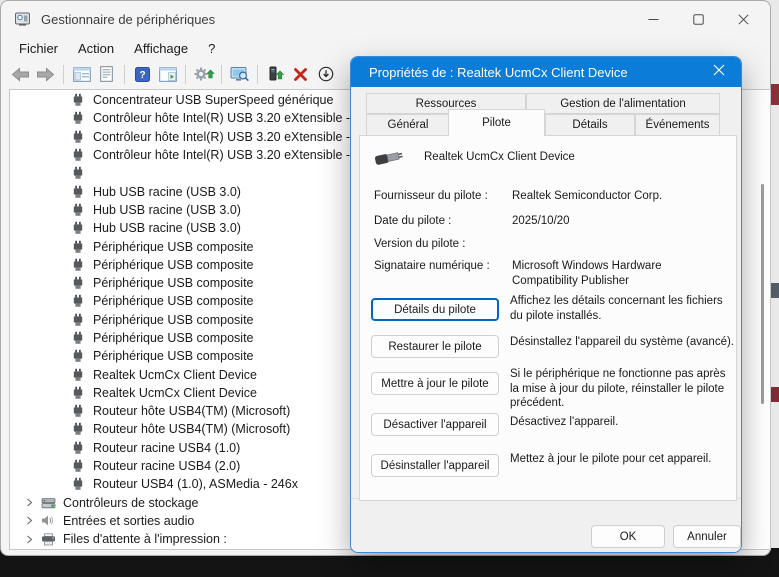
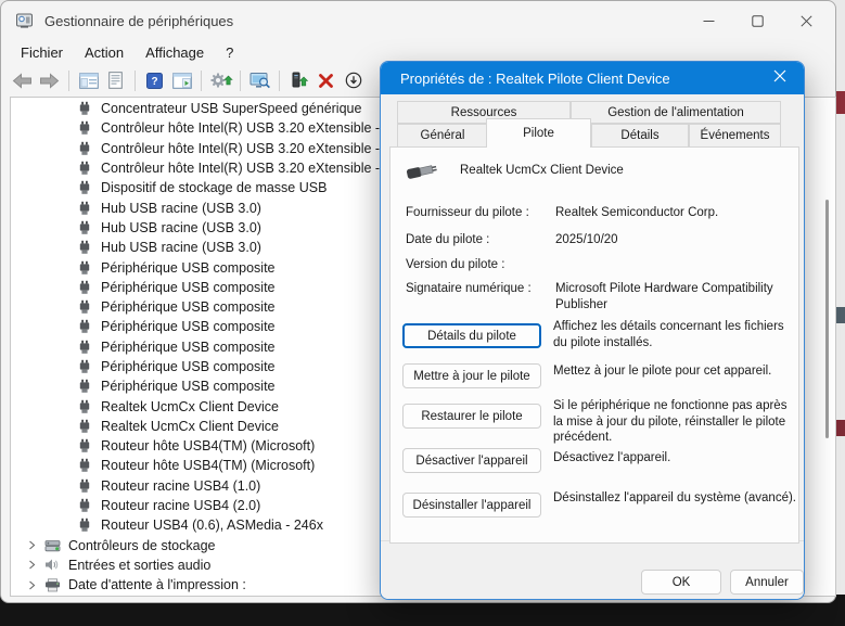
  Gestionnaire de périphériques
  Fichier
  Action
  Affichage
  ?
  ?
  Concentrateur USB SuperSpeed générique
  Contrôleur hôte Intel(R) USB 3.20 eXtensible -
  Contrôleur hôte Intel(R) USB 3.20 eXtensible -
  Contrôleur hôte Intel(R) USB 3.20 eXtensible -
+ Dispositif de stockage de masse USB
  Hub USB racine (USB 3.0)
  Hub USB racine (USB 3.0)
  Hub USB racine (USB 3.0)
  Périphérique USB composite
  Périphérique USB composite
  Périphérique USB composite
  Périphérique USB composite
  Périphérique USB composite
  Périphérique USB composite
  Périphérique USB composite
  Realtek UcmCx Client Device
  Realtek UcmCx Client Device
  Routeur hôte USB4(TM) (Microsoft)
  Routeur hôte USB4(TM) (Microsoft)
  Routeur racine USB4 (1.0)
  Routeur racine USB4 (2.0)
- Routeur USB4 (1.0), ASMedia - 246x
+ Routeur USB4 (0.6), ASMedia - 246x
  Contrôleurs de stockage
  Entrées et sorties audio
- Files d'attente à l'impression :
+ Date d'attente à l'impression :
- Propriétés de : Realtek UcmCx Client Device
+ Propriétés de : Realtek Pilote Client Device
  Ressources
  Gestion de l'alimentation
  Général
  Pilote
  Détails
  Événements
  Realtek UcmCx Client Device
  Fournisseur du pilote :
  Realtek Semiconductor Corp.
  Date du pilote :
  2025/10/20
  Version du pilote :
  Signataire numérique :
- Microsoft Windows Hardware Compatibility Publisher
+ Microsoft Pilote Hardware Compatibility Publisher
  Détails du pilote
  Affichez les détails concernant les fichiers du pilote installés.
- Restaurer le pilote
+ Mettre à jour le pilote
- Désinstallez l'appareil du système (avancé).
+ Mettez à jour le pilote pour cet appareil.
- Mettre à jour le pilote
+ Restaurer le pilote
  Si le périphérique ne fonctionne pas après la mise à jour du pilote, réinstaller le pilote précédent.
  Désactiver l'appareil
  Désactivez l'appareil.
  Désinstaller l'appareil
- Mettez à jour le pilote pour cet appareil.
+ Désinstallez l'appareil du système (avancé).
  OK
  Annuler
